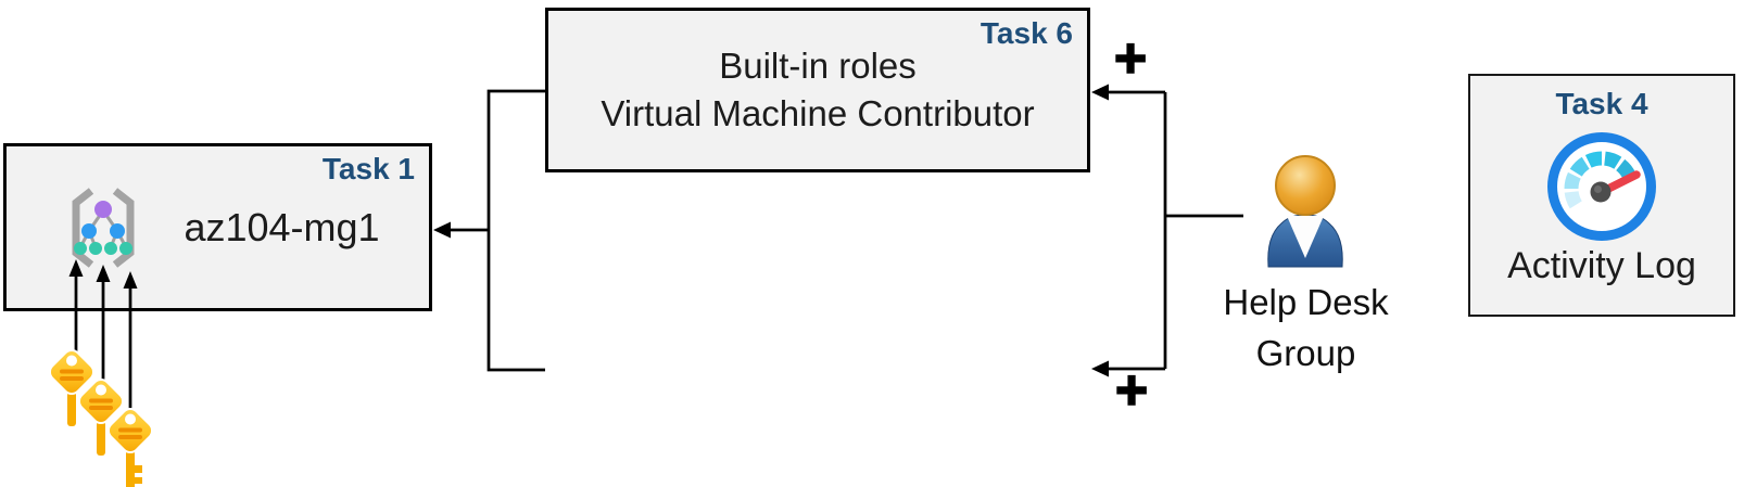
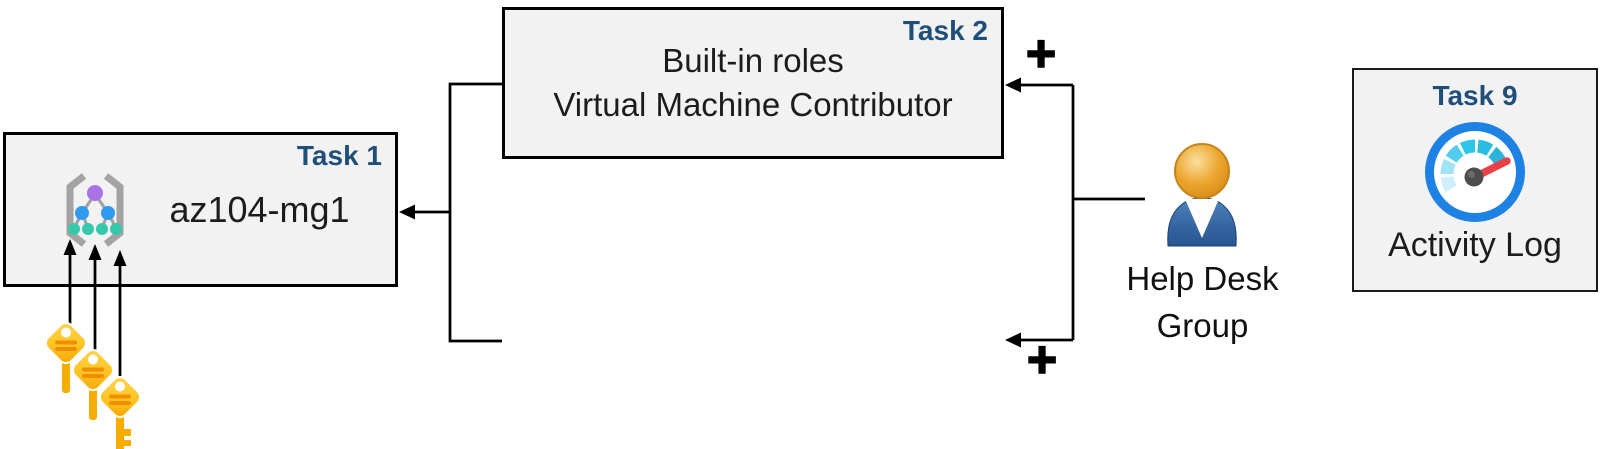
  Task 1
  az104-mg1
- Task 6
+ Task 2
  Built-in roles
  Virtual Machine Contributor
- Task 4
+ Task 9
  Activity Log
  +
  +
  Help Desk Group
